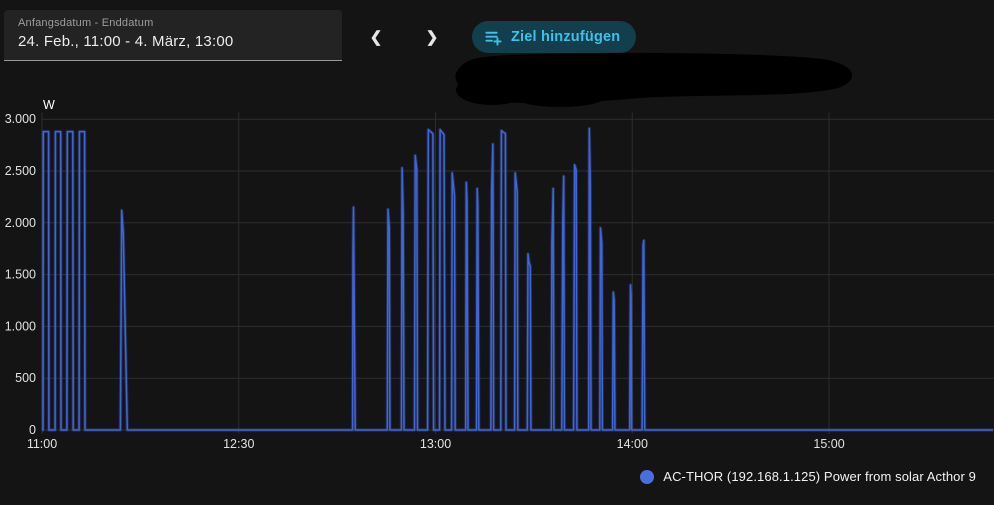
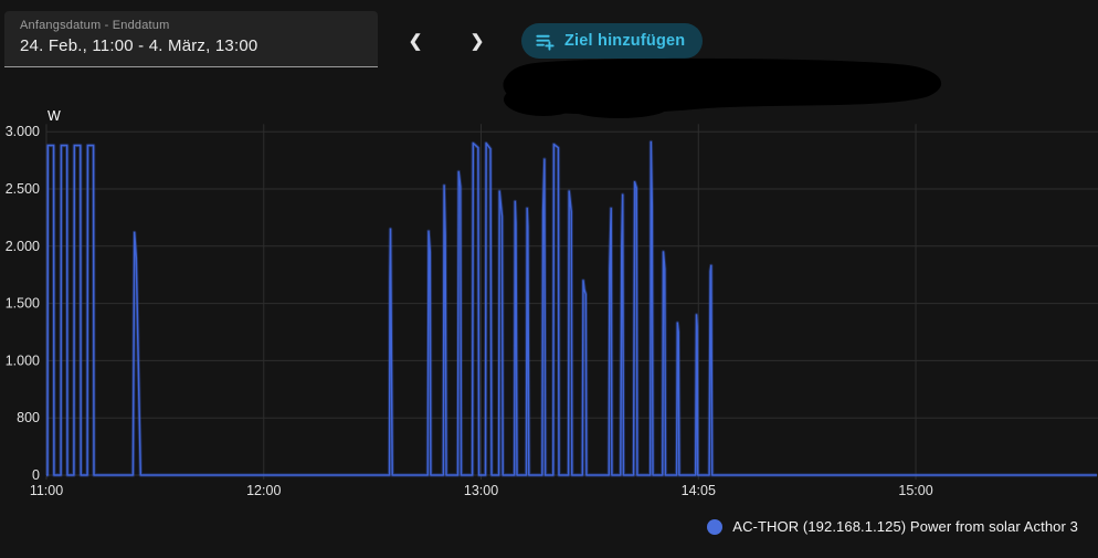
  Anfangsdatum - Enddatum
  24. Feb., 11:00 - 4. März, 13:00
  ❮
  ❯
  Ziel hinzufügen
  0
- 500
+ 800
  1.000
  1.500
  2.000
  2.500
  3.000
  11:00
- 12:30
+ 12:00
  13:00
- 14:00
+ 14:05
  15:00
  W
- AC-THOR (192.168.1.125) Power from solar Acthor 9
+ AC-THOR (192.168.1.125) Power from solar Acthor 3
